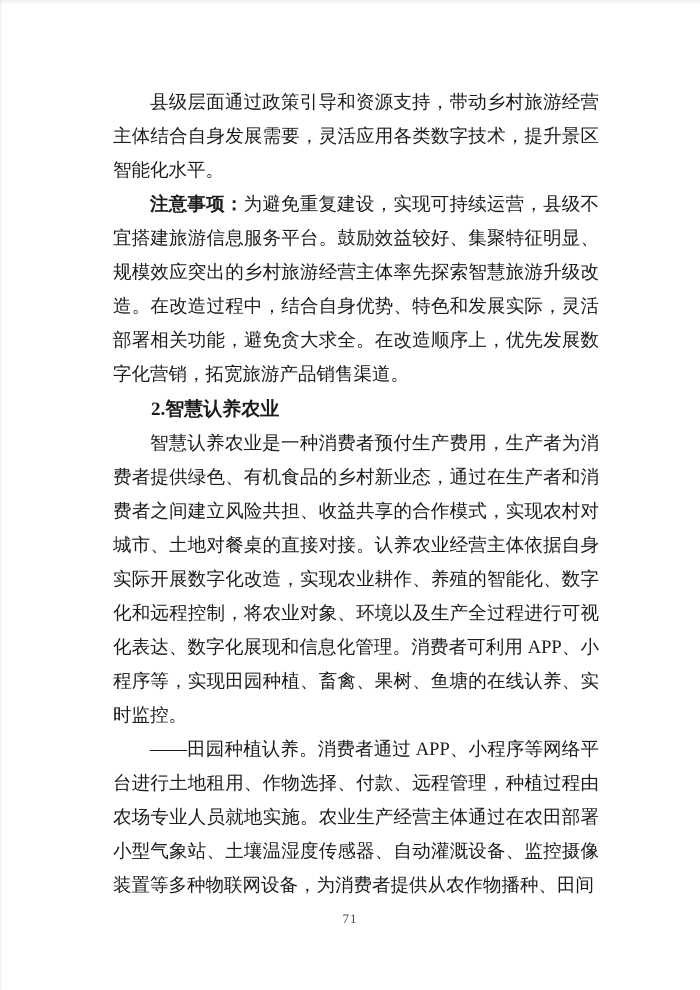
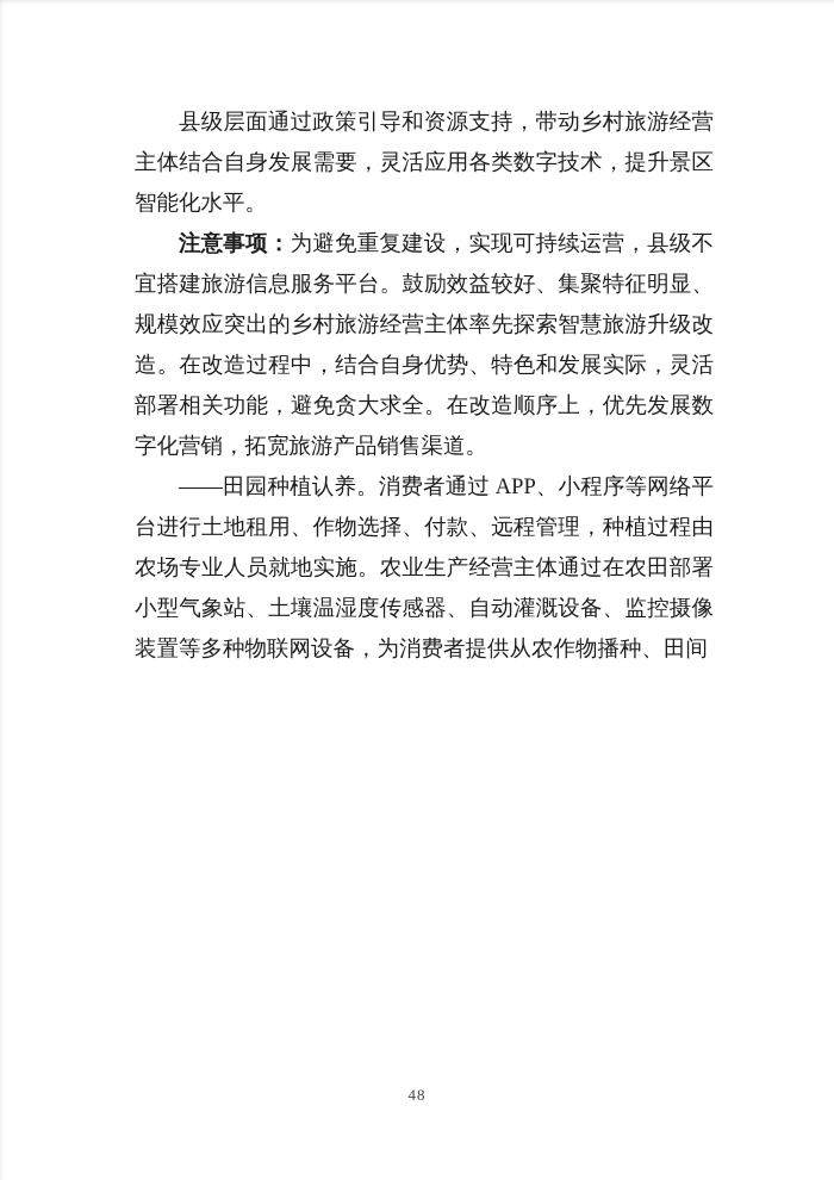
  县级层面通过政策引导和资源支持，带动乡村旅游经营主体结合自身发展需要，灵活应用各类数字技术，提升景区智能化水平。
  注意事项：为避免重复建设，实现可持续运营，县级不宜搭建旅游信息服务平台。鼓励效益较好、集聚特征明显、规模效应突出的乡村旅游经营主体率先探索智慧旅游升级改造。在改造过程中，结合自身优势、特色和发展实际，灵活部署相关功能，避免贪大求全。在改造顺序上，优先发展数字化营销，拓宽旅游产品销售渠道。
- 2.智慧认养农业
- 智慧认养农业是一种消费者预付生产费用，生产者为消费者提供绿色、有机食品的乡村新业态，通过在生产者和消费者之间建立风险共担、收益共享的合作模式，实现农村对城市、土地对餐桌的直接对接。认养农业经营主体依据自身实际开展数字化改造，实现农业耕作、养殖的智能化、数字化和远程控制，将农业对象、环境以及生产全过程进行可视化表达、数字化展现和信息化管理。消费者可利用 APP、小程序等，实现田园种植、畜禽、果树、鱼塘的在线认养、实时监控。
  ——田园种植认养。消费者通过 APP、小程序等网络平台进行土地租用、作物选择、付款、远程管理，种植过程由农场专业人员就地实施。农业生产经营主体通过在农田部署小型气象站、土壤温湿度传感器、自动灌溉设备、监控摄像装置等多种物联网设备，为消费者提供从农作物播种、田间
- 71
+ 48
